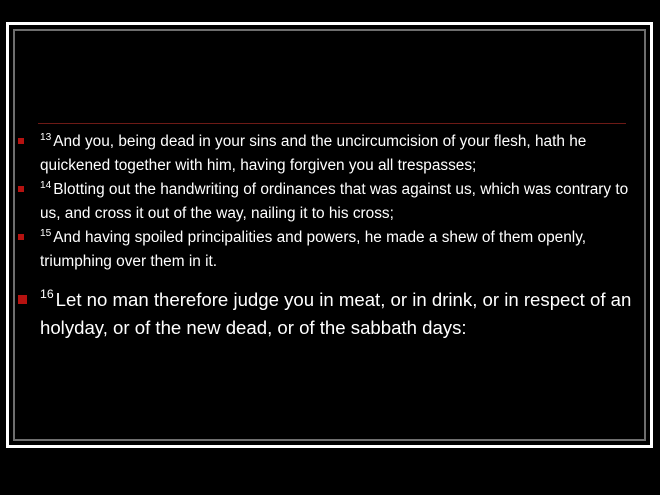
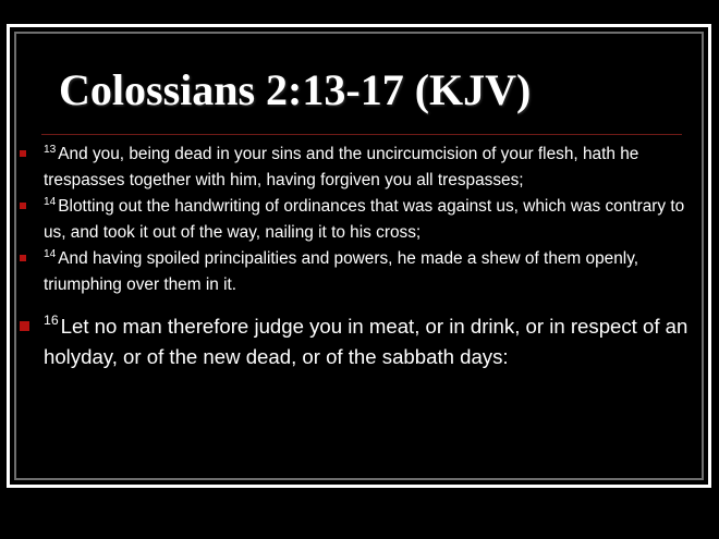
+ Colossians 2:13-17 (KJV)
- 13 And you, being dead in your sins and the uncircumcision of your flesh, hath he quickened together with him, having forgiven you all trespasses;
+ 13 And you, being dead in your sins and the uncircumcision of your flesh, hath he trespasses together with him, having forgiven you all trespasses;
- 14 Blotting out the handwriting of ordinances that was against us, which was contrary to us, and cross it out of the way, nailing it to his cross;
+ 14 Blotting out the handwriting of ordinances that was against us, which was contrary to us, and took it out of the way, nailing it to his cross;
- 15 And having spoiled principalities and powers, he made a shew of them openly, triumphing over them in it.
+ 14 And having spoiled principalities and powers, he made a shew of them openly, triumphing over them in it.
  16 Let no man therefore judge you in meat, or in drink, or in respect of an holyday, or of the new dead, or of the sabbath days:
